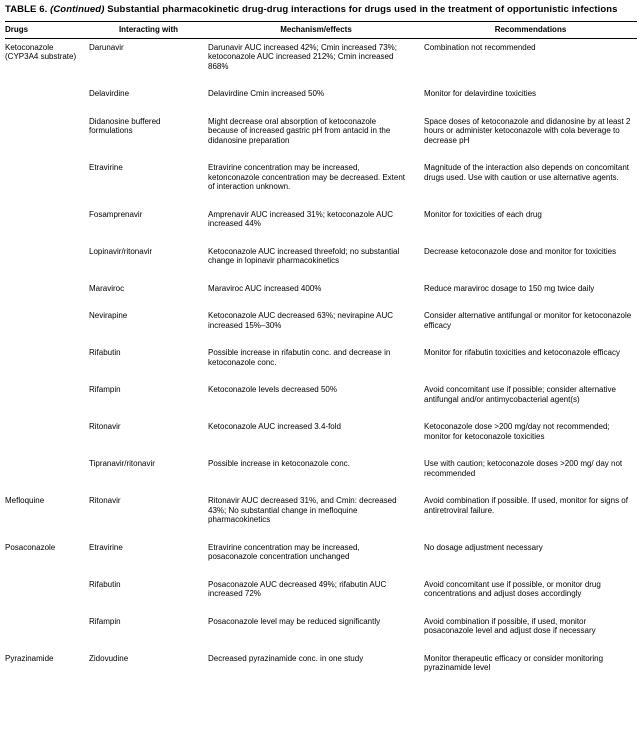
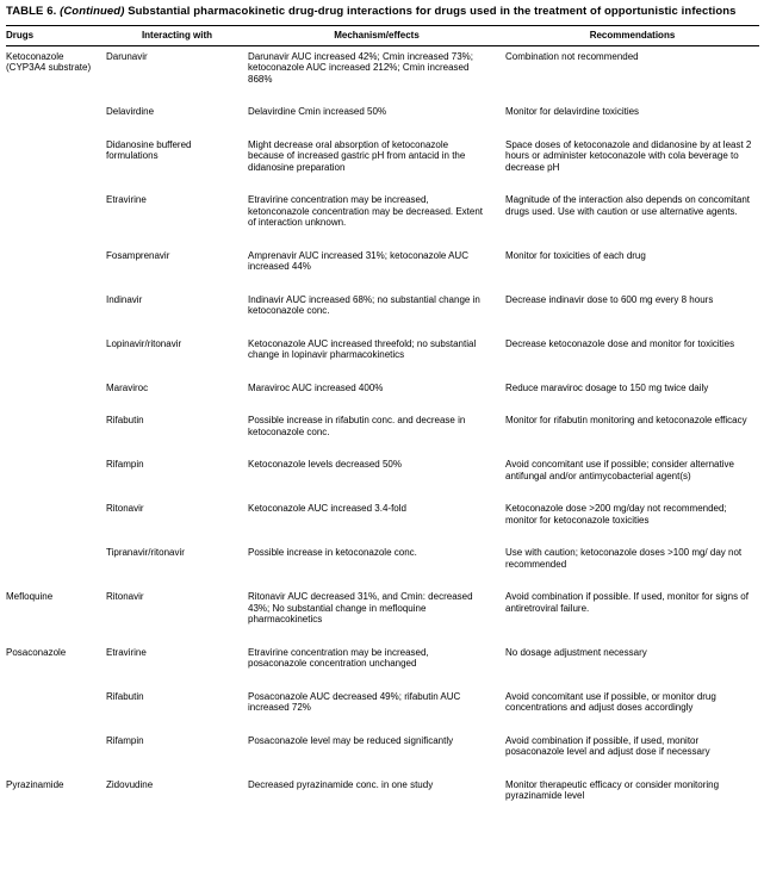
  TABLE 6. (Continued) Substantial pharmacokinetic drug-drug interactions for drugs used in the treatment of opportunistic infections
  Drugs	Interacting with	Mechanism/effects	Recommendations
  Ketoconazole (CYP3A4 substrate)	Darunavir	Darunavir AUC increased 42%; Cmin increased 73%; ketoconazole AUC increased 212%; Cmin increased 868%	Combination not recommended
  	Delavirdine	Delavirdine Cmin increased 50%	Monitor for delavirdine toxicities
  	Didanosine buffered formulations	Might decrease oral absorption of ketoconazole because of increased gastric pH from antacid in the didanosine preparation	Space doses of ketoconazole and didanosine by at least 2 hours or administer ketoconazole with cola beverage to decrease pH
  	Etravirine	Etravirine concentration may be increased, ketonconazole concentration may be decreased. Extent of interaction unknown.	Magnitude of the interaction also depends on concomitant drugs used. Use with caution or use alternative agents.
  	Fosamprenavir	Amprenavir AUC increased 31%; ketoconazole AUC increased 44%	Monitor for toxicities of each drug
+ 	Indinavir	Indinavir AUC increased 68%; no substantial change in ketoconazole conc.	Decrease indinavir dose to 600 mg every 8 hours
  	Lopinavir/ritonavir	Ketoconazole AUC increased threefold; no substantial change in lopinavir pharmacokinetics	Decrease ketoconazole dose and monitor for toxicities
  	Maraviroc	Maraviroc AUC increased 400%	Reduce maraviroc dosage to 150 mg twice daily
- 	Nevirapine	Ketoconazole AUC decreased 63%; nevirapine AUC increased 15%–30%	Consider alternative antifungal or monitor for ketoconazole efficacy
- 	Rifabutin	Possible increase in rifabutin conc. and decrease in ketoconazole conc.	Monitor for rifabutin toxicities and ketoconazole efficacy
+ 	Rifabutin	Possible increase in rifabutin conc. and decrease in ketoconazole conc.	Monitor for rifabutin monitoring and ketoconazole efficacy
  	Rifampin	Ketoconazole levels decreased 50%	Avoid concomitant use if possible; consider alternative antifungal and/or antimycobacterial agent(s)
  	Ritonavir	Ketoconazole AUC increased 3.4-fold	Ketoconazole dose >200 mg/day not recommended; monitor for ketoconazole toxicities
- 	Tipranavir/ritonavir	Possible increase in ketoconazole conc.	Use with caution; ketoconazole doses >200 mg/ day not recommended
+ 	Tipranavir/ritonavir	Possible increase in ketoconazole conc.	Use with caution; ketoconazole doses >100 mg/ day not recommended
  Mefloquine	Ritonavir	Ritonavir AUC decreased 31%, and Cmin: decreased 43%; No substantial change in mefloquine pharmacokinetics	Avoid combination if possible. If used, monitor for signs of antiretroviral failure.
  Posaconazole	Etravirine	Etravirine concentration may be increased, posaconazole concentration unchanged	No dosage adjustment necessary
  	Rifabutin	Posaconazole AUC decreased 49%; rifabutin AUC increased 72%	Avoid concomitant use if possible, or monitor drug concentrations and adjust doses accordingly
  	Rifampin	Posaconazole level may be reduced significantly	Avoid combination if possible, if used, monitor posaconazole level and adjust dose if necessary
  Pyrazinamide	Zidovudine	Decreased pyrazinamide conc. in one study	Monitor therapeutic efficacy or consider monitoring pyrazinamide level
